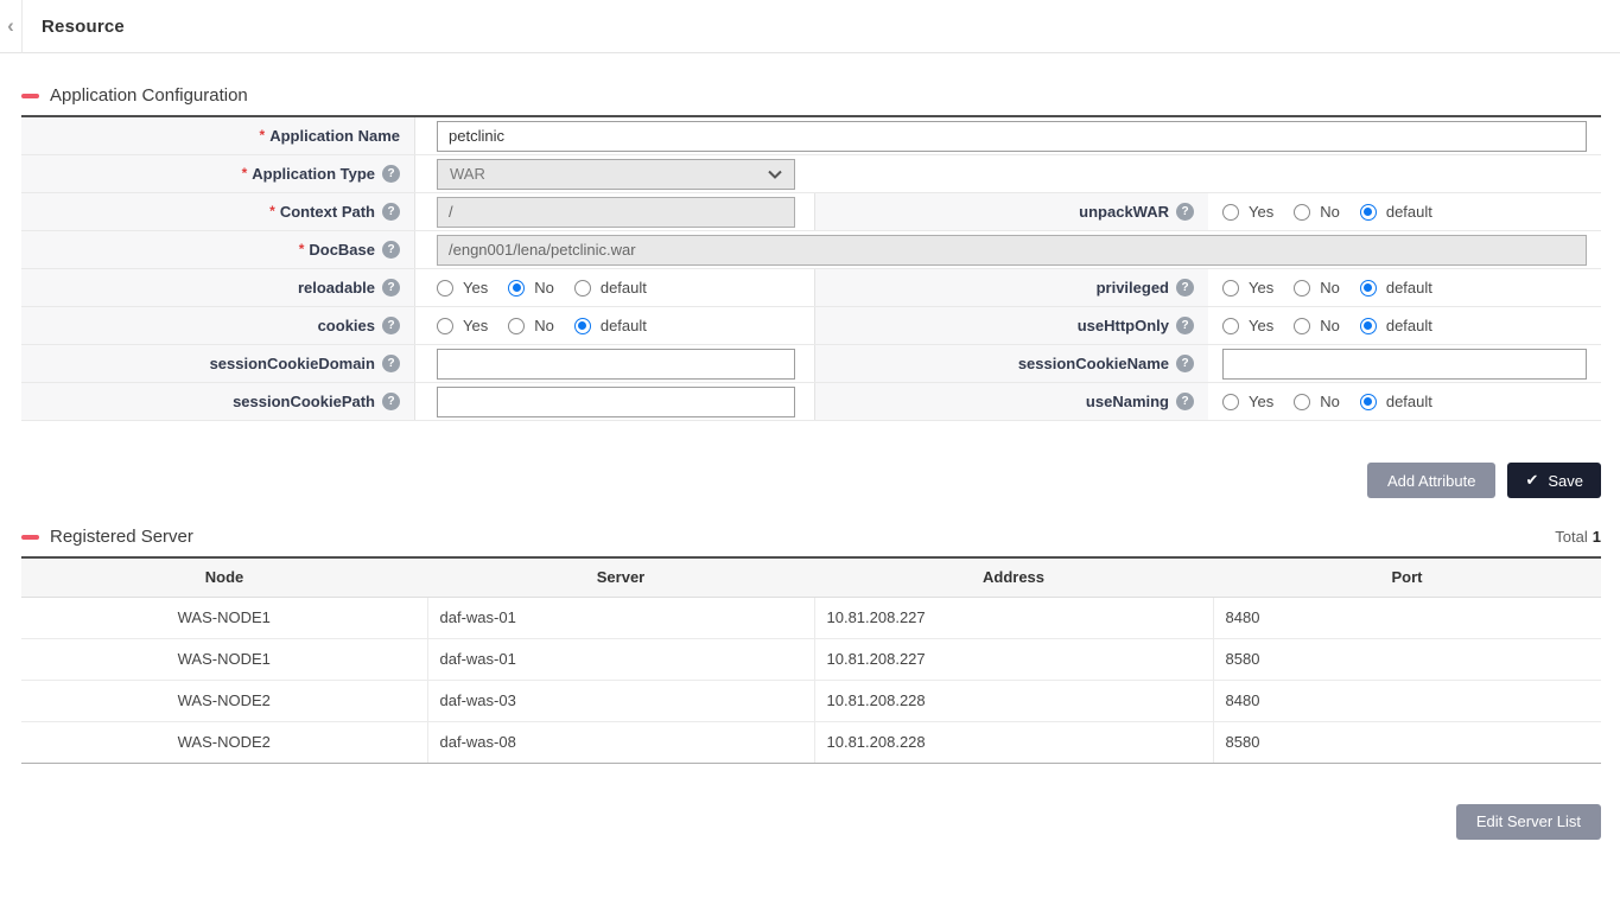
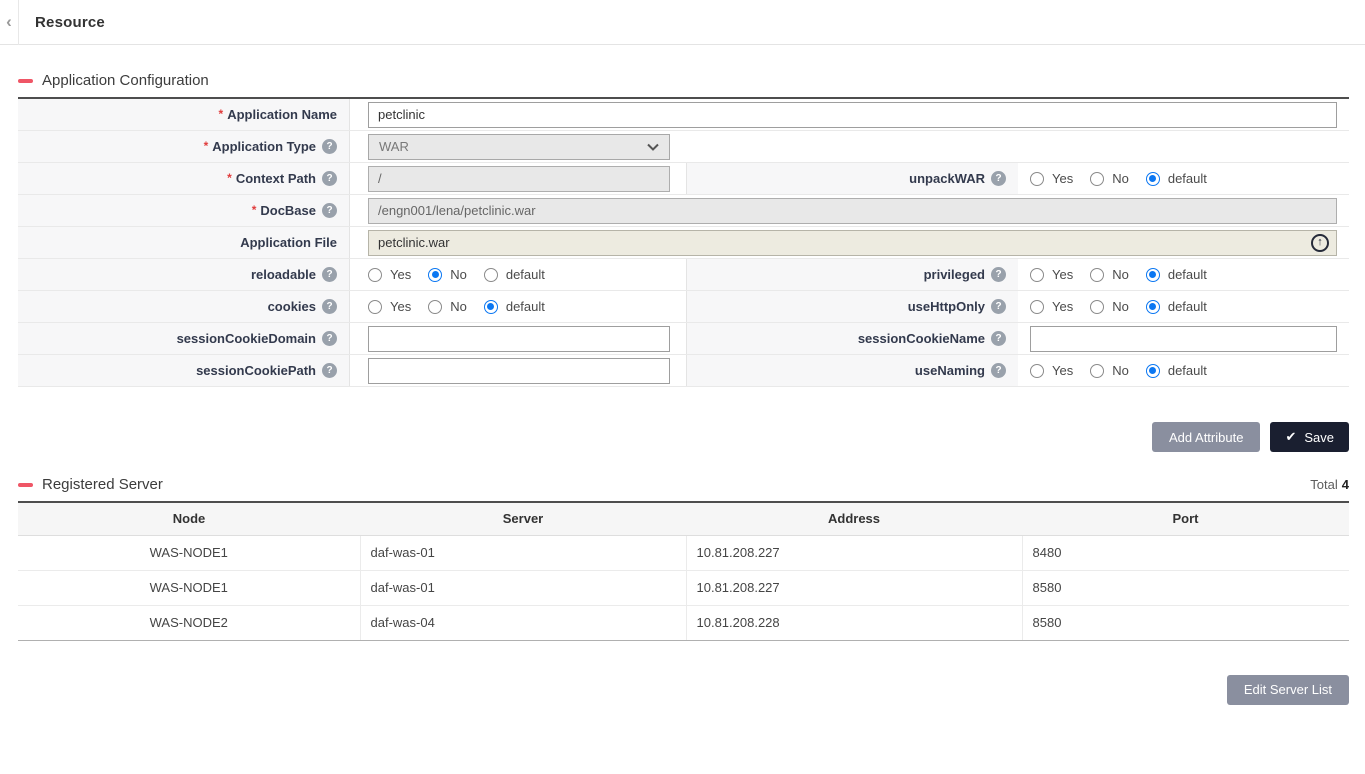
  ‹
  Resource
  Application Configuration
  *
  Application Name
  petclinic
  *
  Application Type
  ?
  WAR
  *
  Context Path
  ?
  /
  unpackWAR
  ?
  Yes
  No
  default
  *
  DocBase
  ?
  /engn001/lena/petclinic.war
+ Application File
+ petclinic.war
+ ↑
  reloadable
  ?
  Yes
  No
  default
  privileged
  ?
  Yes
  No
  default
  cookies
  ?
  Yes
  No
  default
  useHttpOnly
  ?
  Yes
  No
  default
  sessionCookieDomain
  ?
  sessionCookieName
  ?
  sessionCookiePath
  ?
  useNaming
  ?
  Yes
  No
  default
  Add Attribute
  ✔
  Save
  Registered Server
- Total 1
+ Total 4
  Node	Server	Address	Port
  WAS-NODE1	daf-was-01	10.81.208.227	8480
  WAS-NODE1	daf-was-01	10.81.208.227	8580
- WAS-NODE2	daf-was-03	10.81.208.228	8480
- WAS-NODE2	daf-was-08	10.81.208.228	8580
+ WAS-NODE2	daf-was-04	10.81.208.228	8580
  Edit Server List
